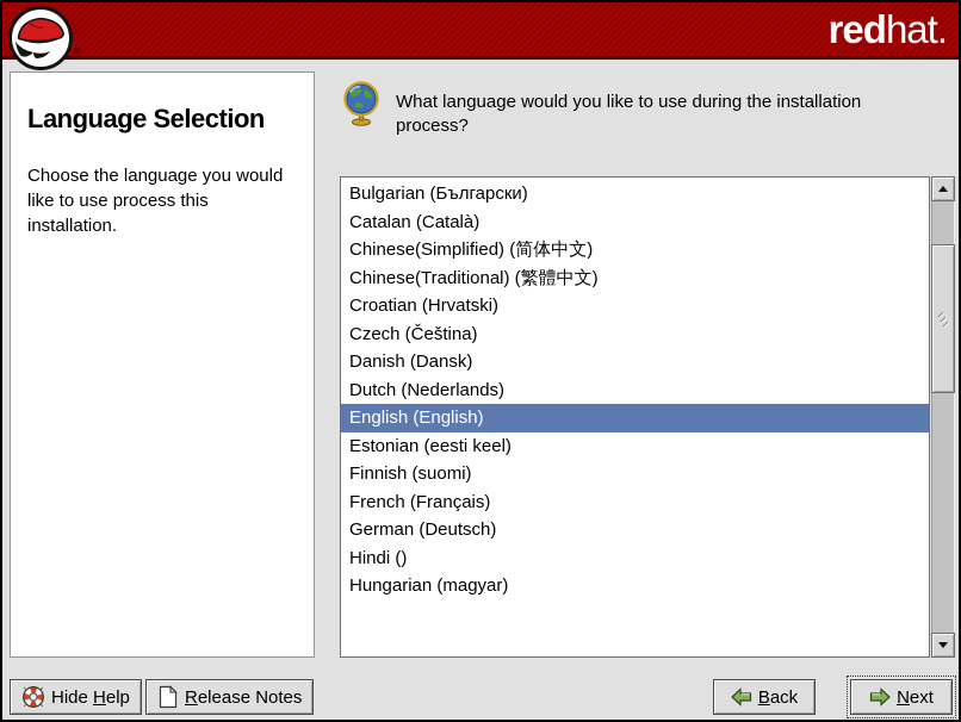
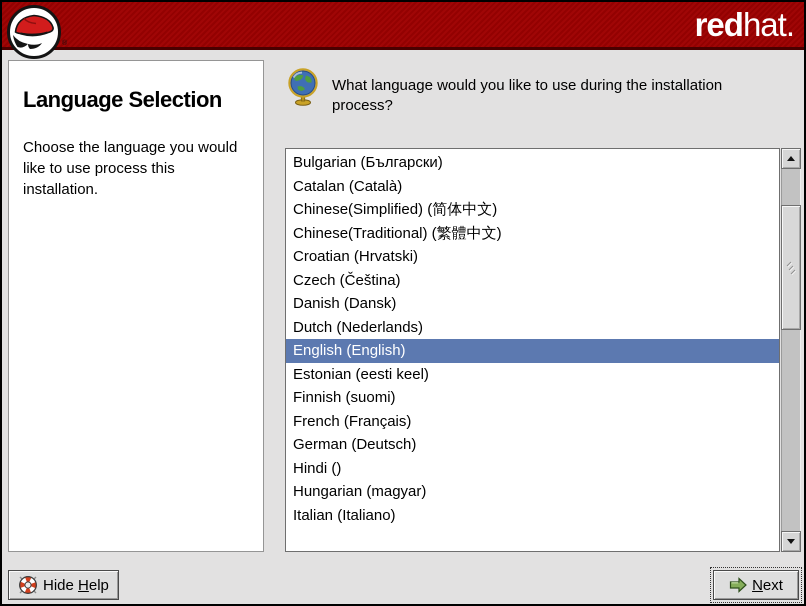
  redhat.
  Language Selection
  Choose the language you would like to use process this installation.
  What language would you like to use during the installation process?
  Bulgarian (Български)
  Catalan (Català)
  Chinese(Simplified) (简体中文)
  Chinese(Traditional) (繁體中文)
  Croatian (Hrvatski)
  Czech (Čeština)
  Danish (Dansk)
  Dutch (Nederlands)
  English (English)
  Estonian (eesti keel)
  Finnish (suomi)
  French (Français)
  German (Deutsch)
  Hindi ()
  Hungarian (magyar)
+ Italian (Italiano)
  Hide Help
- Release Notes
- Back
  Next
